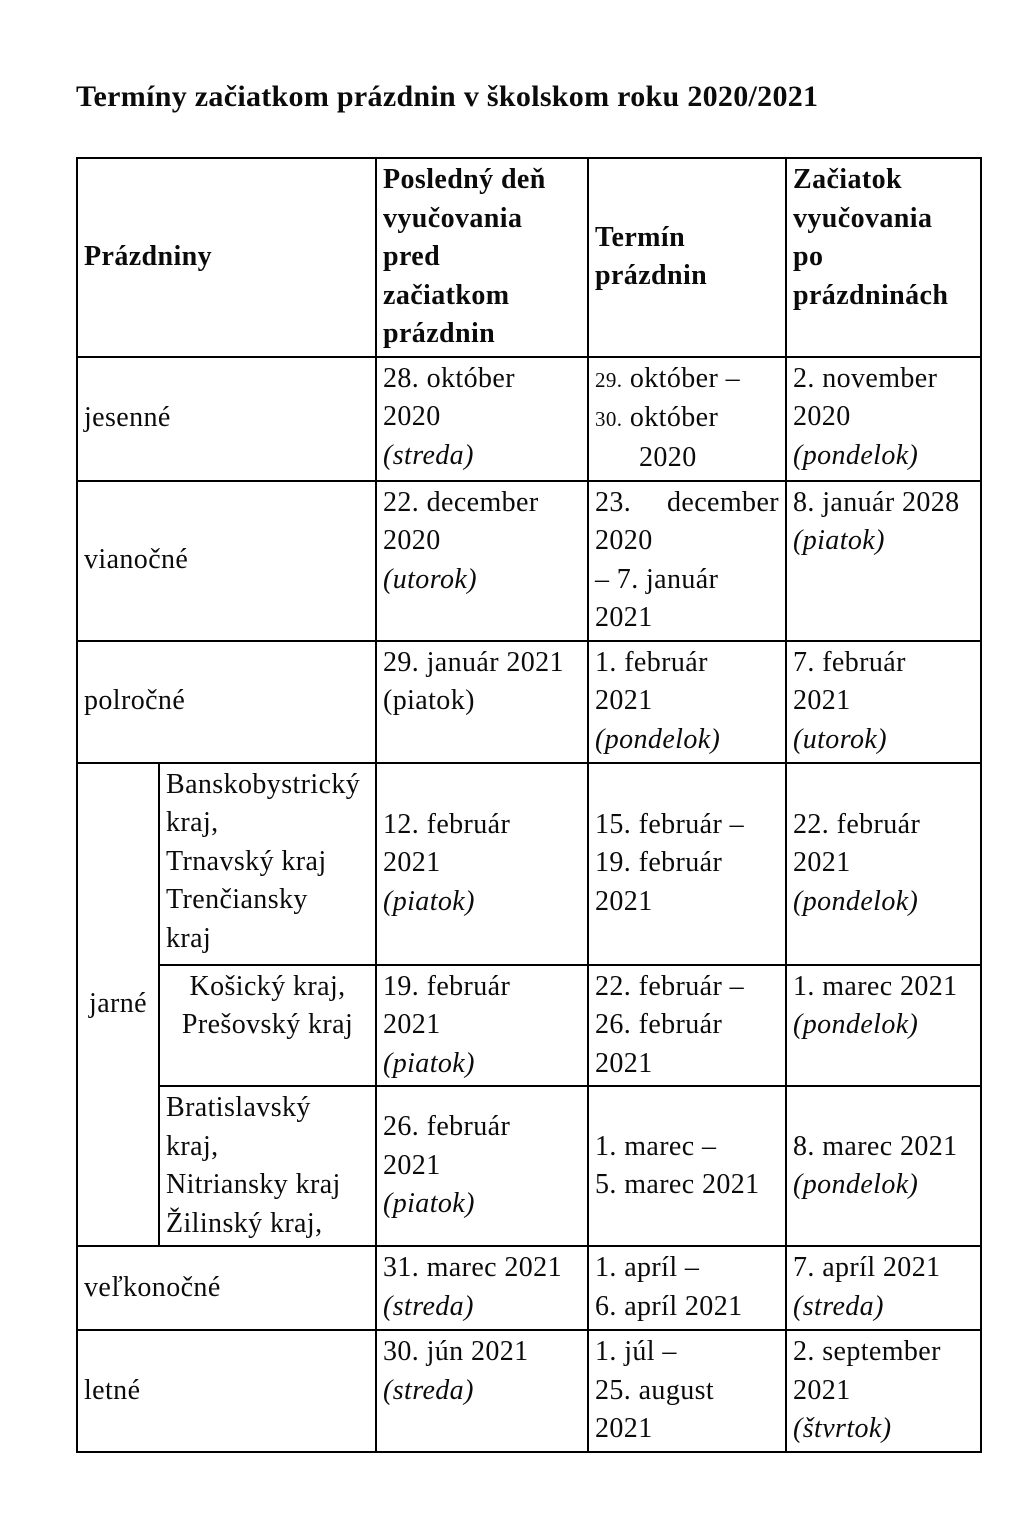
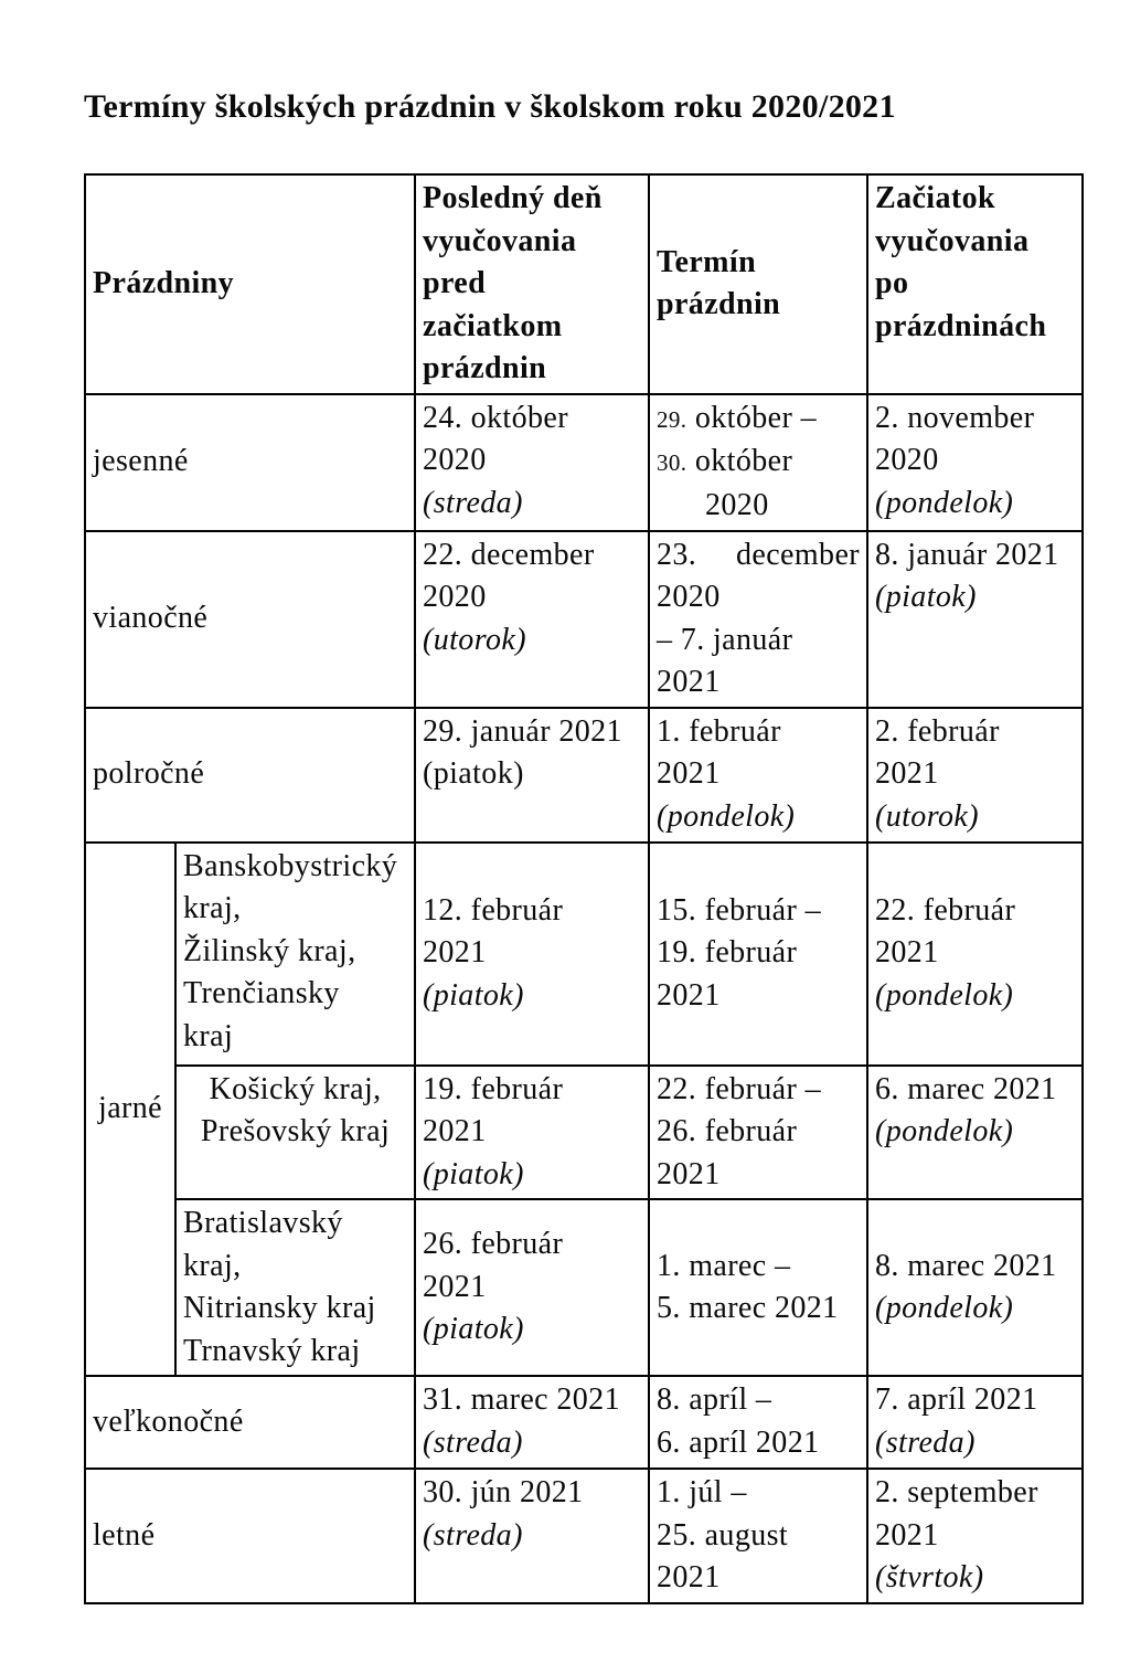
- Termíny začiatkom prázdnin v školskom roku 2020/2021
+ Termíny školských prázdnin v školskom roku 2020/2021
  Prázdniny	Posledný deňvyučovaniapredzačiatkomprázdnin	Termínprázdnin	Začiatokvyučovaniapoprázdninách
- jesenné	28. október2020(streda)	29. október –30. október2020	2. november2020(pondelok)
+ jesenné	24. október2020(streda)	29. október –30. október2020	2. november2020(pondelok)
- vianočné	22. december2020(utorok)	23. december2020– 7. január2021	8. január 2028(piatok)
+ vianočné	22. december2020(utorok)	23. december2020– 7. január2021	8. január 2021(piatok)
- polročné	29. január 2021(piatok)	1. február2021(pondelok)	7. február2021(utorok)
+ polročné	29. január 2021(piatok)	1. február2021(pondelok)	2. február2021(utorok)
- jarné	Banskobystrickýkraj,Trnavský krajTrenčianskykraj	12. február2021(piatok)	15. február –19. február2021	22. február2021(pondelok)
+ jarné	Banskobystrickýkraj,Žilinský kraj,Trenčianskykraj	12. február2021(piatok)	15. február –19. február2021	22. február2021(pondelok)
- Košický kraj,Prešovský kraj	19. február2021(piatok)	22. február –26. február2021	1. marec 2021(pondelok)
+ Košický kraj,Prešovský kraj	19. február2021(piatok)	22. február –26. február2021	6. marec 2021(pondelok)
- Bratislavskýkraj,Nitriansky krajŽilinský kraj,	26. február2021(piatok)	1. marec –5. marec 2021	8. marec 2021(pondelok)
+ Bratislavskýkraj,Nitriansky krajTrnavský kraj	26. február2021(piatok)	1. marec –5. marec 2021	8. marec 2021(pondelok)
- veľkonočné	31. marec 2021(streda)	1. apríl –6. apríl 2021	7. apríl 2021(streda)
+ veľkonočné	31. marec 2021(streda)	8. apríl –6. apríl 2021	7. apríl 2021(streda)
  letné	30. jún 2021(streda)	1. júl –25. august2021	2. september2021(štvrtok)
